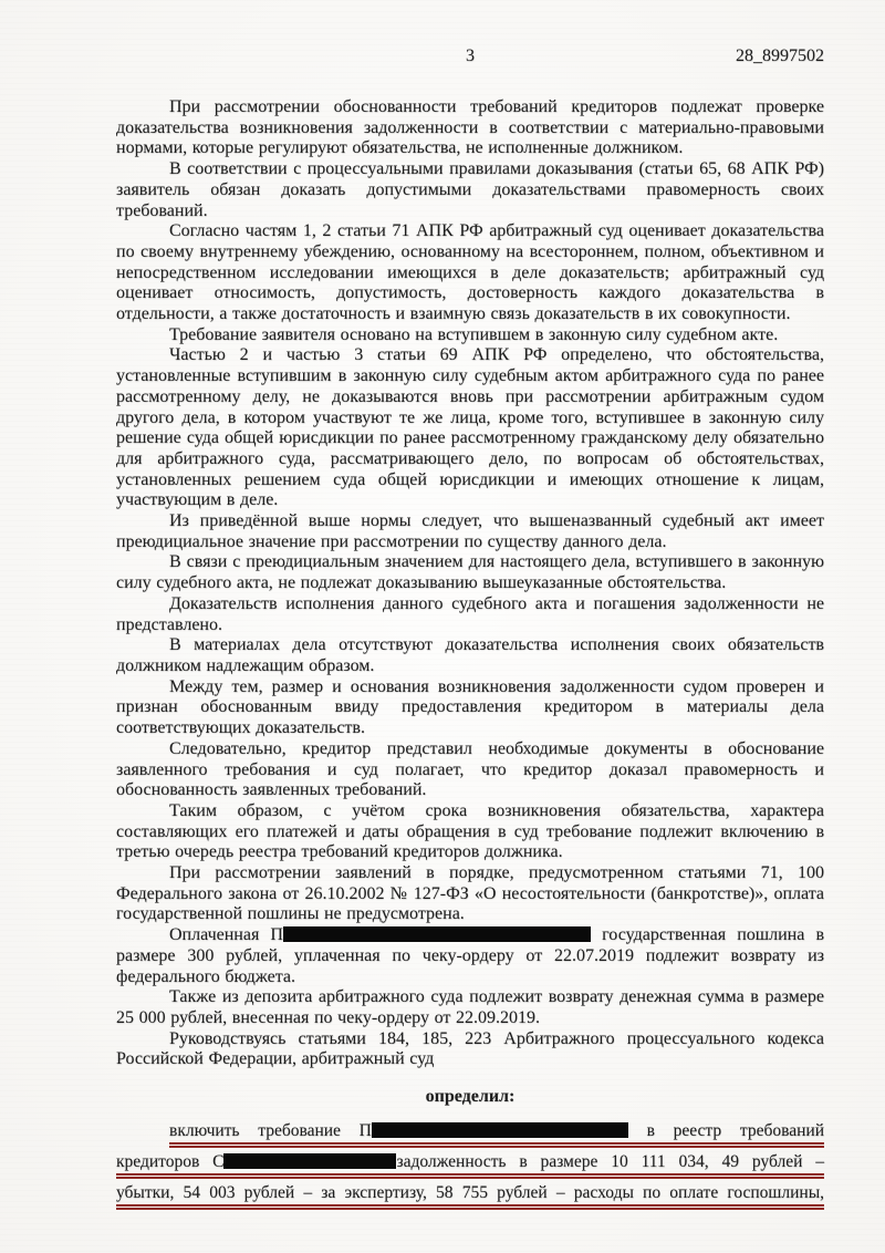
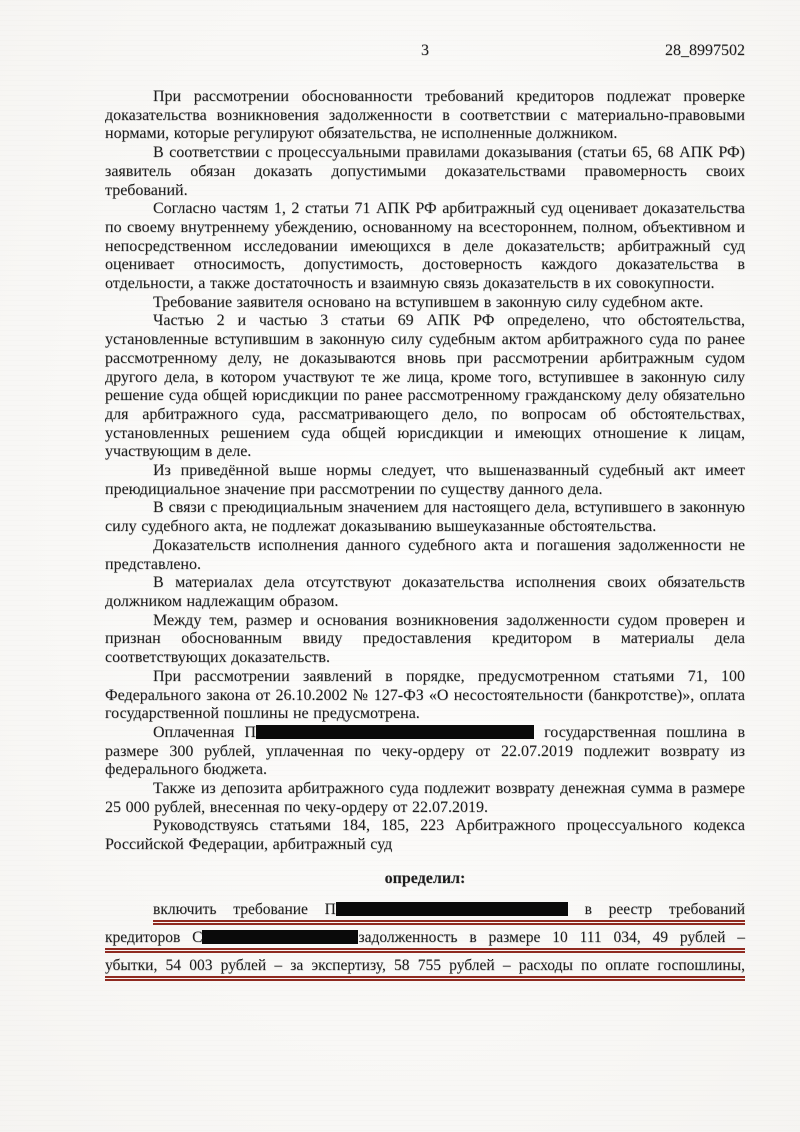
  3
  28_8997502
  При рассмотрении обоснованности требований кредиторов подлежат проверке доказательства возникновения задолженности в соответствии с материально-правовыми нормами, которые регулируют обязательства, не исполненные должником.
  В соответствии с процессуальными правилами доказывания (статьи 65, 68 АПК РФ) заявитель обязан доказать допустимыми доказательствами правомерность своих требований.
  Согласно частям 1, 2 статьи 71 АПК РФ арбитражный суд оценивает доказательства по своему внутреннему убеждению, основанному на всестороннем, полном, объективном и непосредственном исследовании имеющихся в деле доказательств; арбитражный суд оценивает относимость, допустимость, достоверность каждого доказательства в отдельности, а также достаточность и взаимную связь доказательств в их совокупности.
  Требование заявителя основано на вступившем в законную силу судебном акте.
  Частью 2 и частью 3 статьи 69 АПК РФ определено, что обстоятельства, установленные вступившим в законную силу судебным актом арбитражного суда по ранее рассмотренному делу, не доказываются вновь при рассмотрении арбитражным судом другого дела, в котором участвуют те же лица, кроме того, вступившее в законную силу решение суда общей юрисдикции по ранее рассмотренному гражданскому делу обязательно для арбитражного суда, рассматривающего дело, по вопросам об обстоятельствах, установленных решением суда общей юрисдикции и имеющих отношение к лицам, участвующим в деле.
  Из приведённой выше нормы следует, что вышеназванный судебный акт имеет преюдициальное значение при рассмотрении по существу данного дела.
  В связи с преюдициальным значением для настоящего дела, вступившего в законную силу судебного акта, не подлежат доказыванию вышеуказанные обстоятельства.
  Доказательств исполнения данного судебного акта и погашения задолженности не представлено.
  В материалах дела отсутствуют доказательства исполнения своих обязательств должником надлежащим образом.
  Между тем, размер и основания возникновения задолженности судом проверен и признан обоснованным ввиду предоставления кредитором в материалы дела соответствующих доказательств.
- Следовательно, кредитор представил необходимые документы в обоснование заявленного требования и суд полагает, что кредитор доказал правомерность и обоснованность заявленных требований.
- Таким образом, с учётом срока возникновения обязательства, характера составляющих его платежей и даты обращения в суд требование подлежит включению в третью очередь реестра требований кредиторов должника.
  При рассмотрении заявлений в порядке, предусмотренном статьями 71, 100 Федерального закона от 26.10.2002 № 127-ФЗ «О несостоятельности (банкротстве)», оплата государственной пошлины не предусмотрена.
  Оплаченная П государственная пошлина в размере 300 рублей, уплаченная по чеку-ордеру от 22.07.2019 подлежит возврату из федерального бюджета.
- Также из депозита арбитражного суда подлежит возврату денежная сумма в размере 25 000 рублей, внесенная по чеку-ордеру от 22.09.2019.
+ Также из депозита арбитражного суда подлежит возврату денежная сумма в размере 25 000 рублей, внесенная по чеку-ордеру от 22.07.2019.
  Руководствуясь статьями 184, 185, 223 Арбитражного процессуального кодекса Российской Федерации, арбитражный суд
  определил:
  включить требование П в реестр требований
  кредиторов С задолженность в размере 10 111 034, 49 рублей –
  убытки, 54 003 рублей – за экспертизу, 58 755 рублей – расходы по оплате госпошлины,
